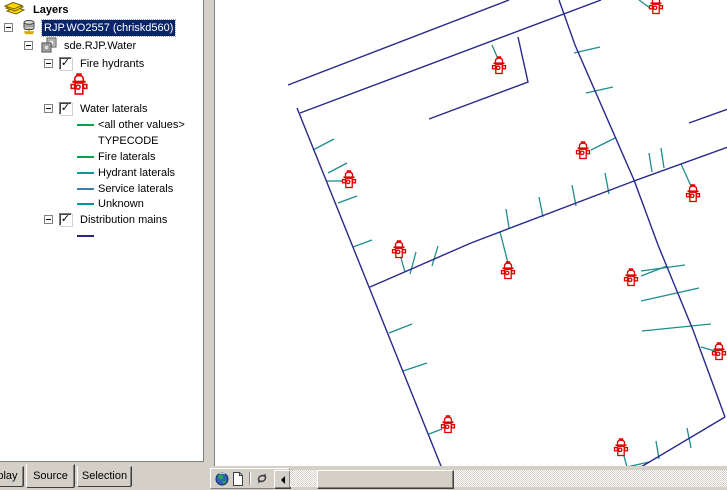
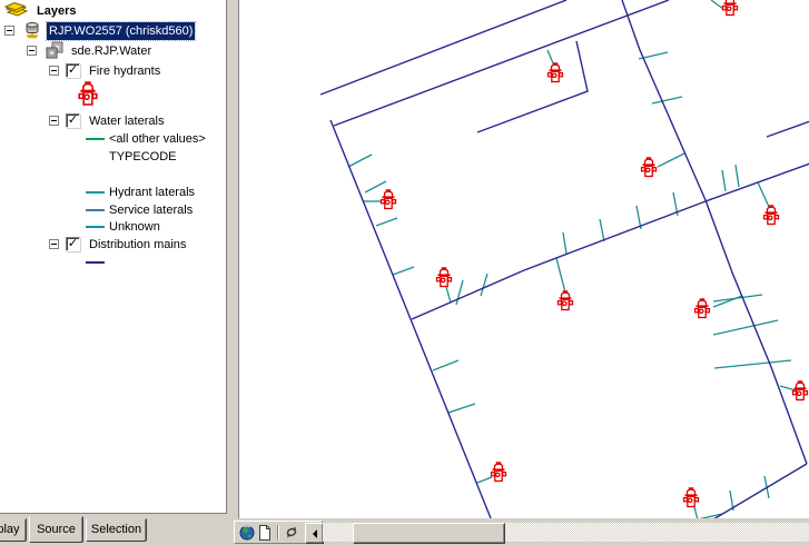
  Layers
  RJP.WO2557 (chriskd560)
  sde.RJP.Water
  ✓
  Fire hydrants
  ✓
  Water laterals
  <all other values>
  TYPECODE
- Fire laterals
  Hydrant laterals
  Service laterals
  Unknown
  ✓
  Distribution mains
  Source
  Selection
